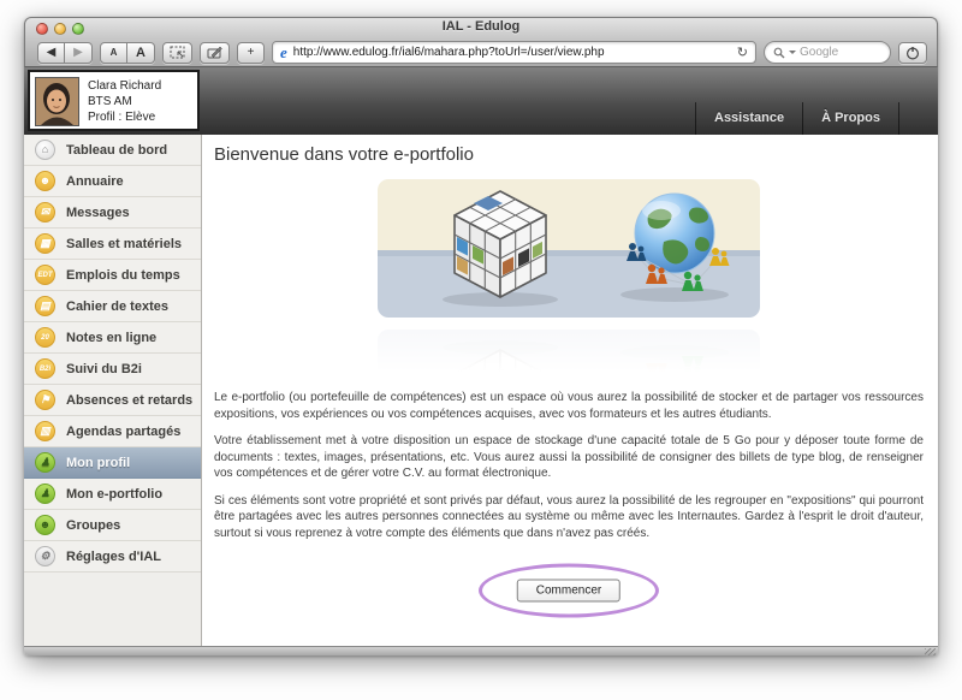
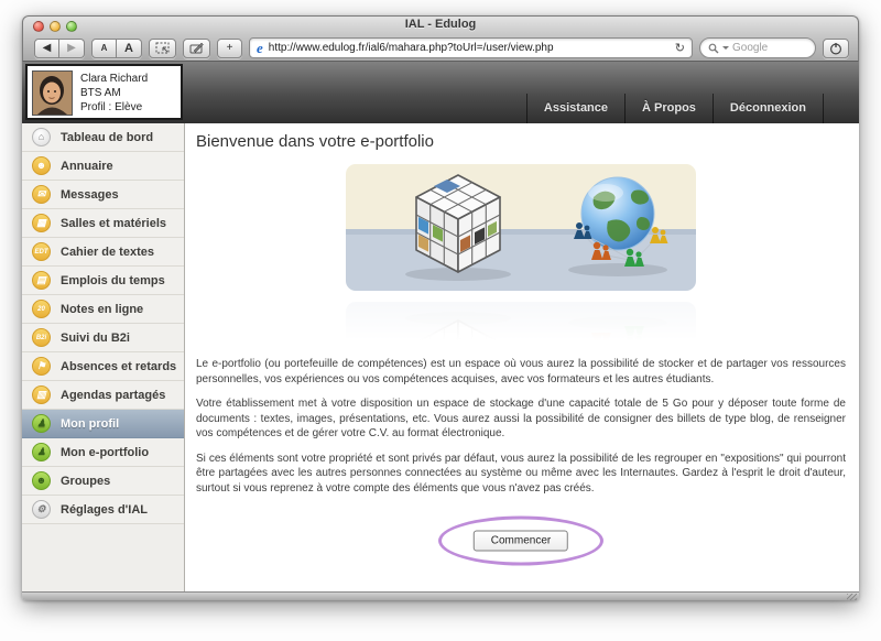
  IAL - Edulog
  ◀
  ▶
  A
  A
  +
  e
  http://www.edulog.fr/ial6/mahara.php?toUrl=/user/view.php
  ↻
  Google
  Clara Richard
  BTS AM
  Profil : Elève
  Assistance
  À Propos
+ Déconnexion
  ⌂
  Tableau de bord
  ☻
  Annuaire
  ✉
  Messages
  ▦
  Salles et matériels
- Emplois du temps
+ Cahier de textes
  ▤
- Cahier de textes
+ Emplois du temps
  Notes en ligne
  Suivi du B2i
  ⚑
  Absences et retards
  ▥
  Agendas partagés
  ♟
  Mon profil
  ♟
  Mon e-portfolio
  ☻
  Groupes
  ⚙
  Réglages d'IAL
  Bienvenue dans votre e-portfolio
- Le e-portfolio (ou portefeuille de compétences) est un espace où vous aurez la possibilité de stocker et de partager vos ressources expositions, vos expériences ou vos compétences acquises, avec vos formateurs et les autres étudiants.
+ Le e-portfolio (ou portefeuille de compétences) est un espace où vous aurez la possibilité de stocker et de partager vos ressources personnelles, vos expériences ou vos compétences acquises, avec vos formateurs et les autres étudiants.
  Votre établissement met à votre disposition un espace de stockage d'une capacité totale de 5 Go pour y déposer toute forme de documents : textes, images, présentations, etc. Vous aurez aussi la possibilité de consigner des billets de type blog, de renseigner vos compétences et de gérer votre C.V. au format électronique.
- Si ces éléments sont votre propriété et sont privés par défaut, vous aurez la possibilité de les regrouper en "expositions" qui pourront être partagées avec les autres personnes connectées au système ou même avec les Internautes. Gardez à l'esprit le droit d'auteur, surtout si vous reprenez à votre compte des éléments que dans n'avez pas créés.
+ Si ces éléments sont votre propriété et sont privés par défaut, vous aurez la possibilité de les regrouper en "expositions" qui pourront être partagées avec les autres personnes connectées au système ou même avec les Internautes. Gardez à l'esprit le droit d'auteur, surtout si vous reprenez à votre compte des éléments que vous n'avez pas créés.
  Commencer
